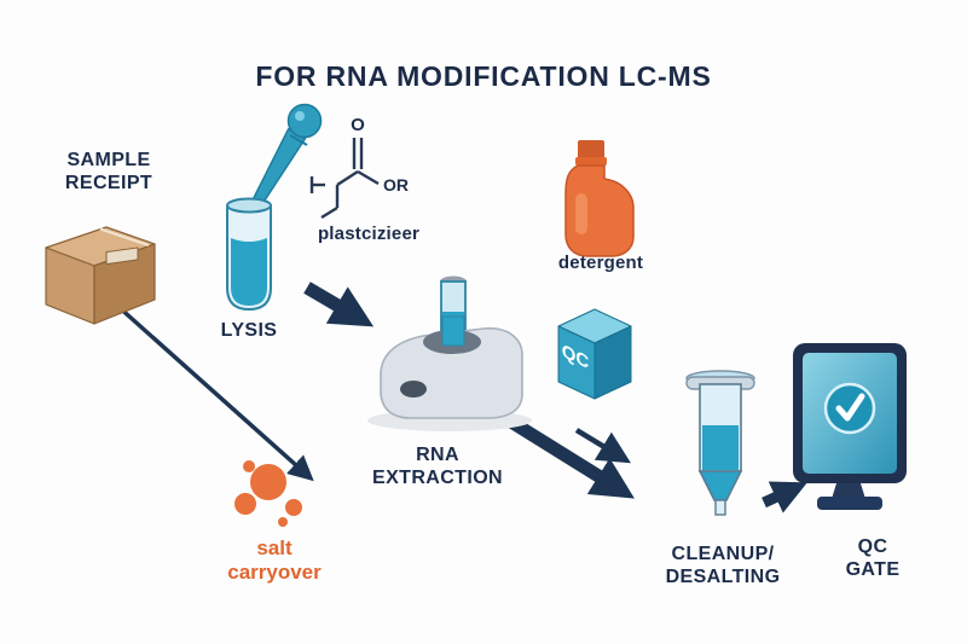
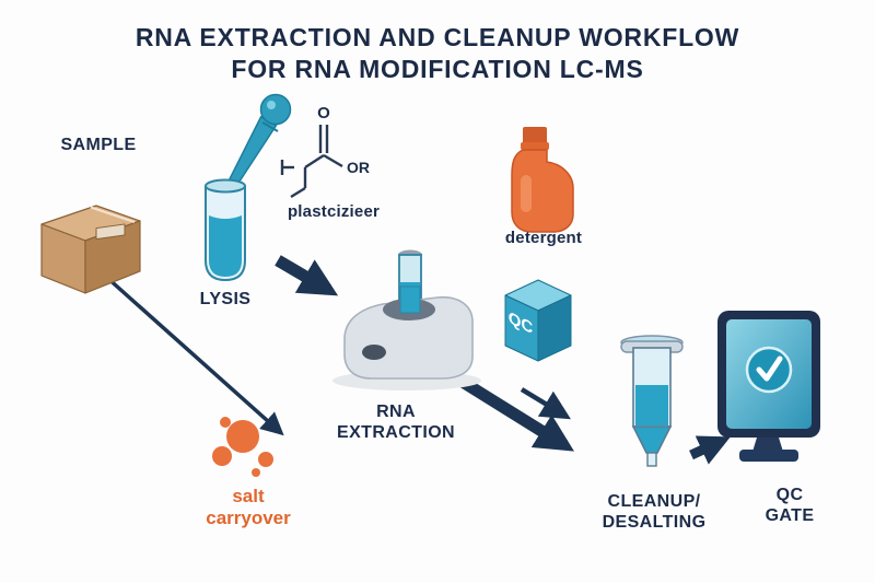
  O
  OR
+ RNA EXTRACTION AND CLEANUP WORKFLOW
  FOR RNA MODIFICATION LC-MS
  SAMPLE
- RECEIPT
  LYSIS
  plastcizieer
  detergent
  RNA
  EXTRACTION
  salt
  carryover
  CLEANUP/
  DESALTING
  QC
  GATE
